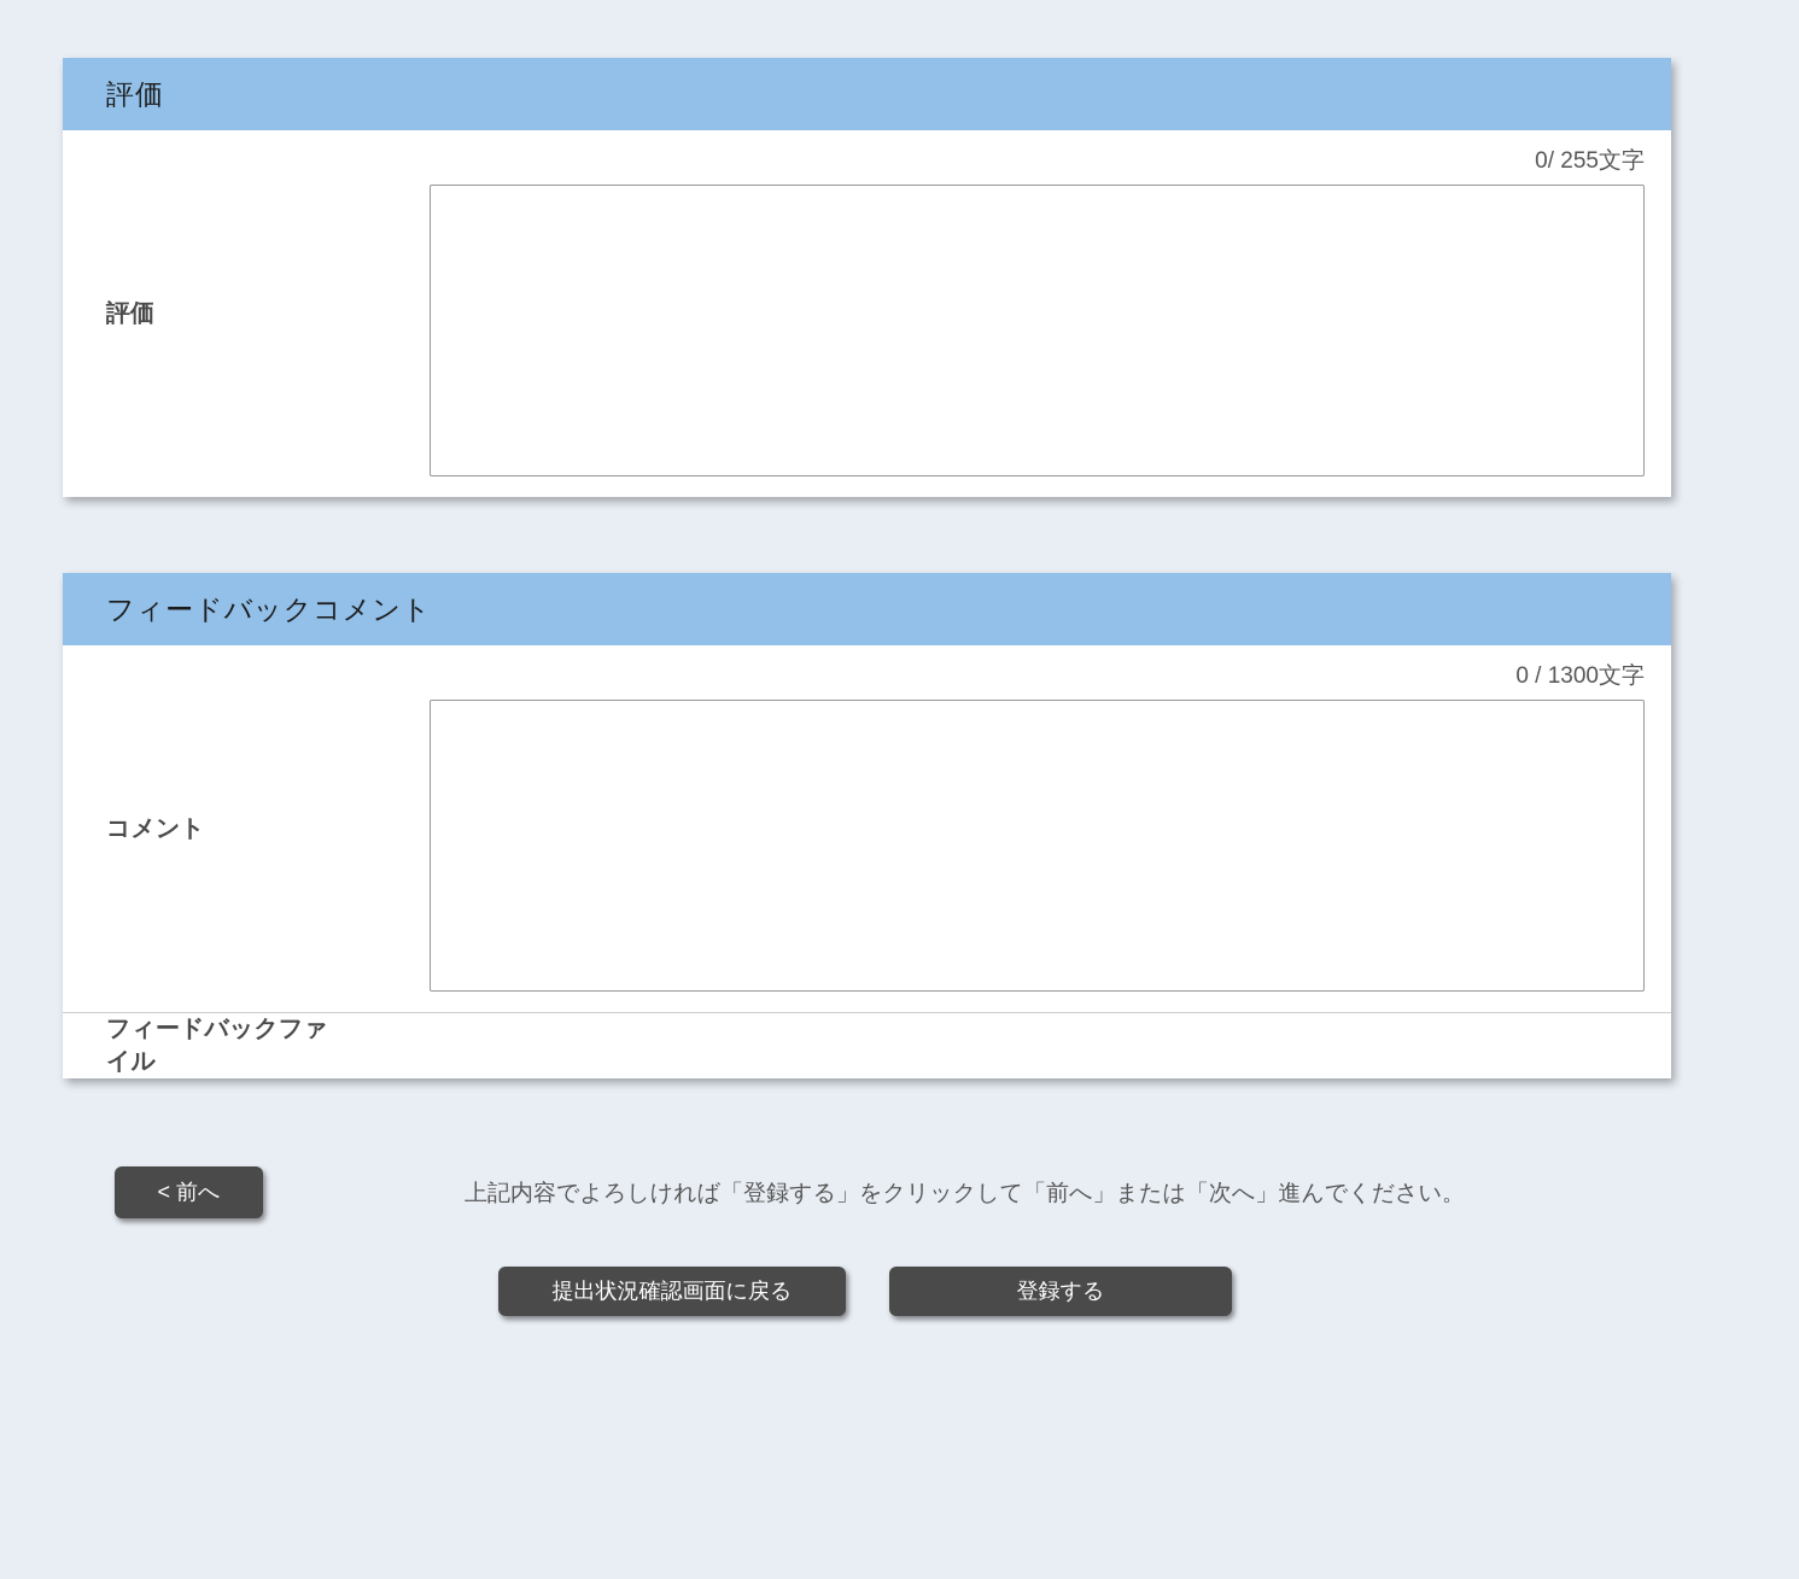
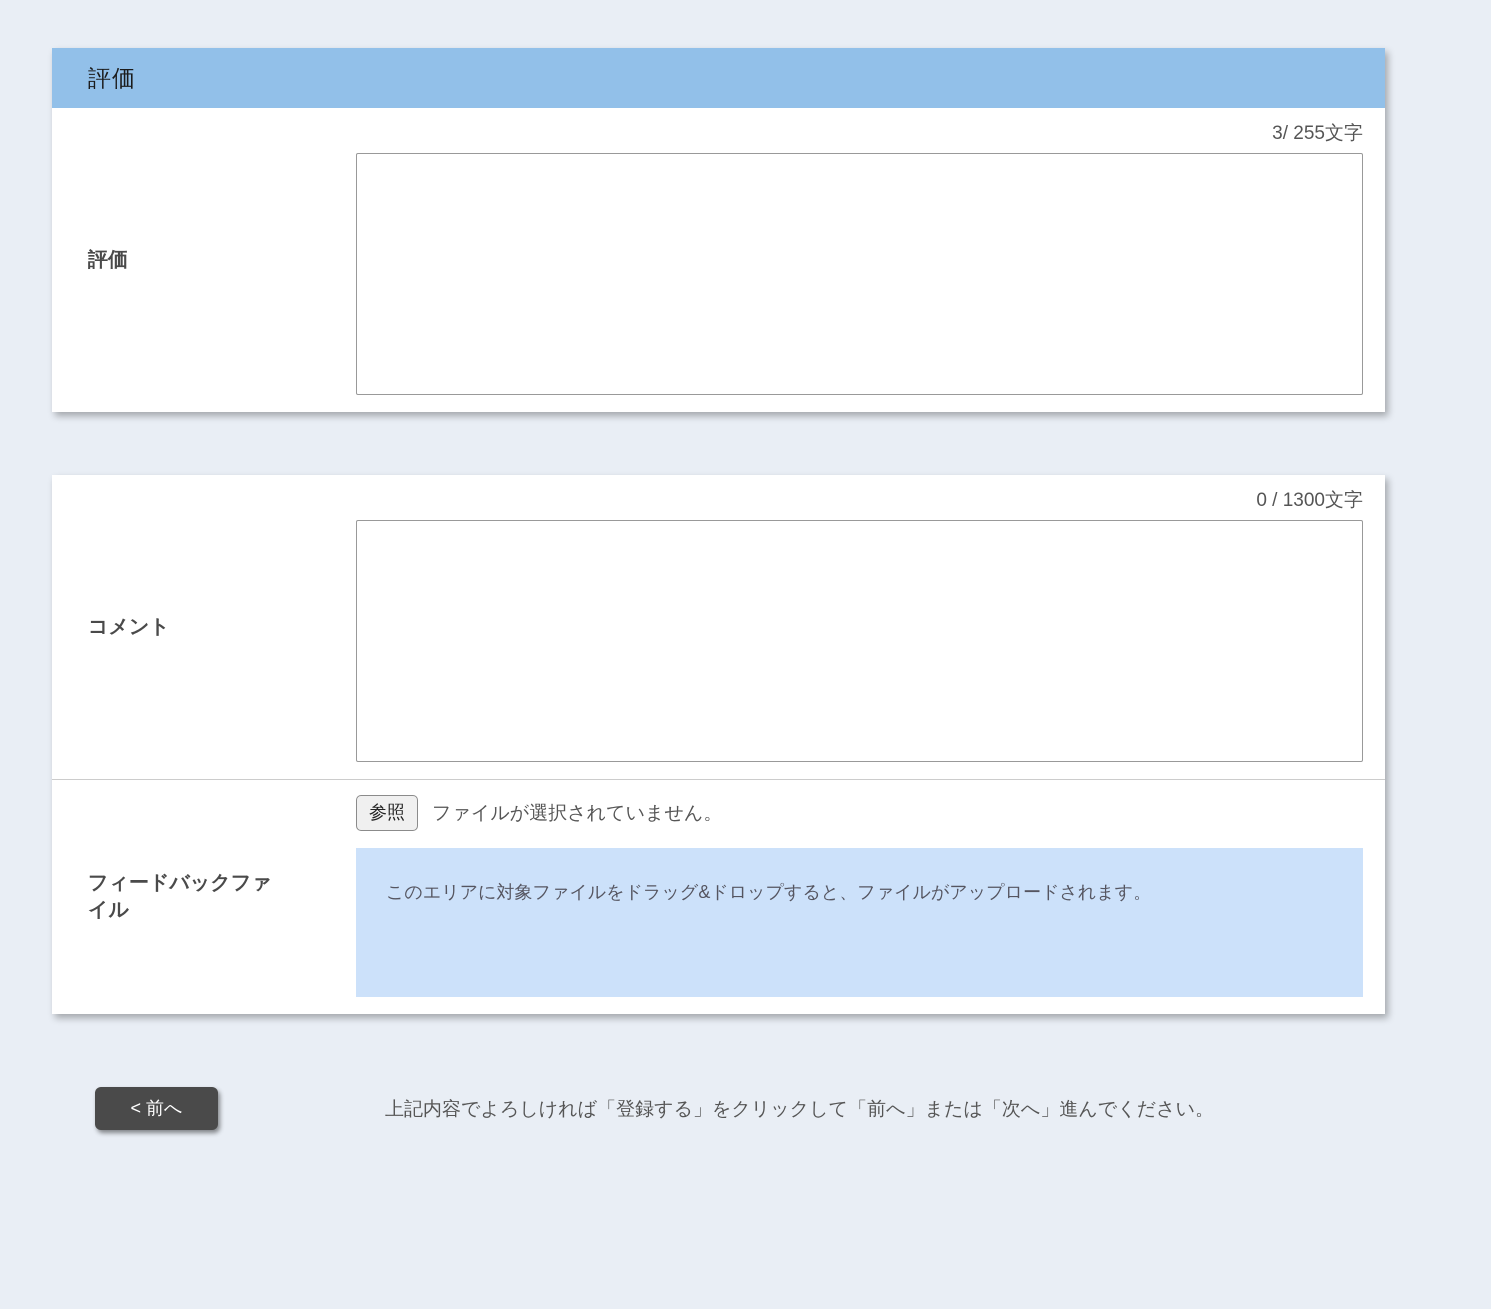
  評価
  評価
- 0/ 255文字
+ 3/ 255文字
- フィードバックコメント
  コメント
  0 / 1300文字
  フィードバックファイル
+ 参照
+ ファイルが選択されていません。
+ このエリアに対象ファイルをドラッグ&ドロップすると、ファイルがアップロードされます。
  < 前へ
  上記内容でよろしければ「登録する」をクリックして「前へ」または「次へ」進んでください。
- 提出状況確認画面に戻る
- 登録する
